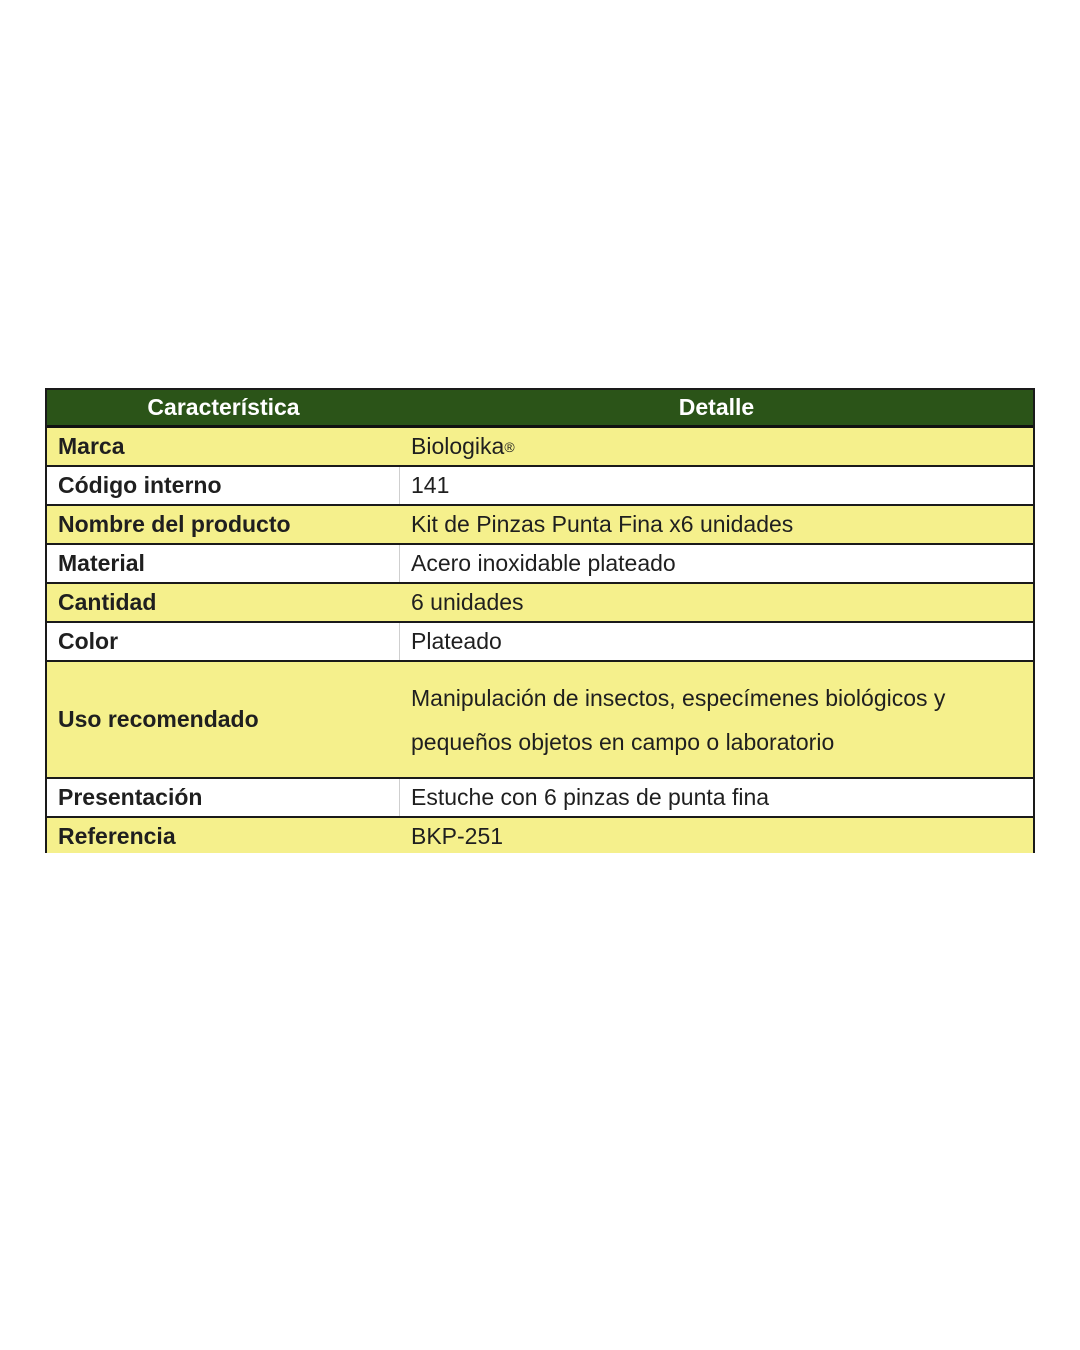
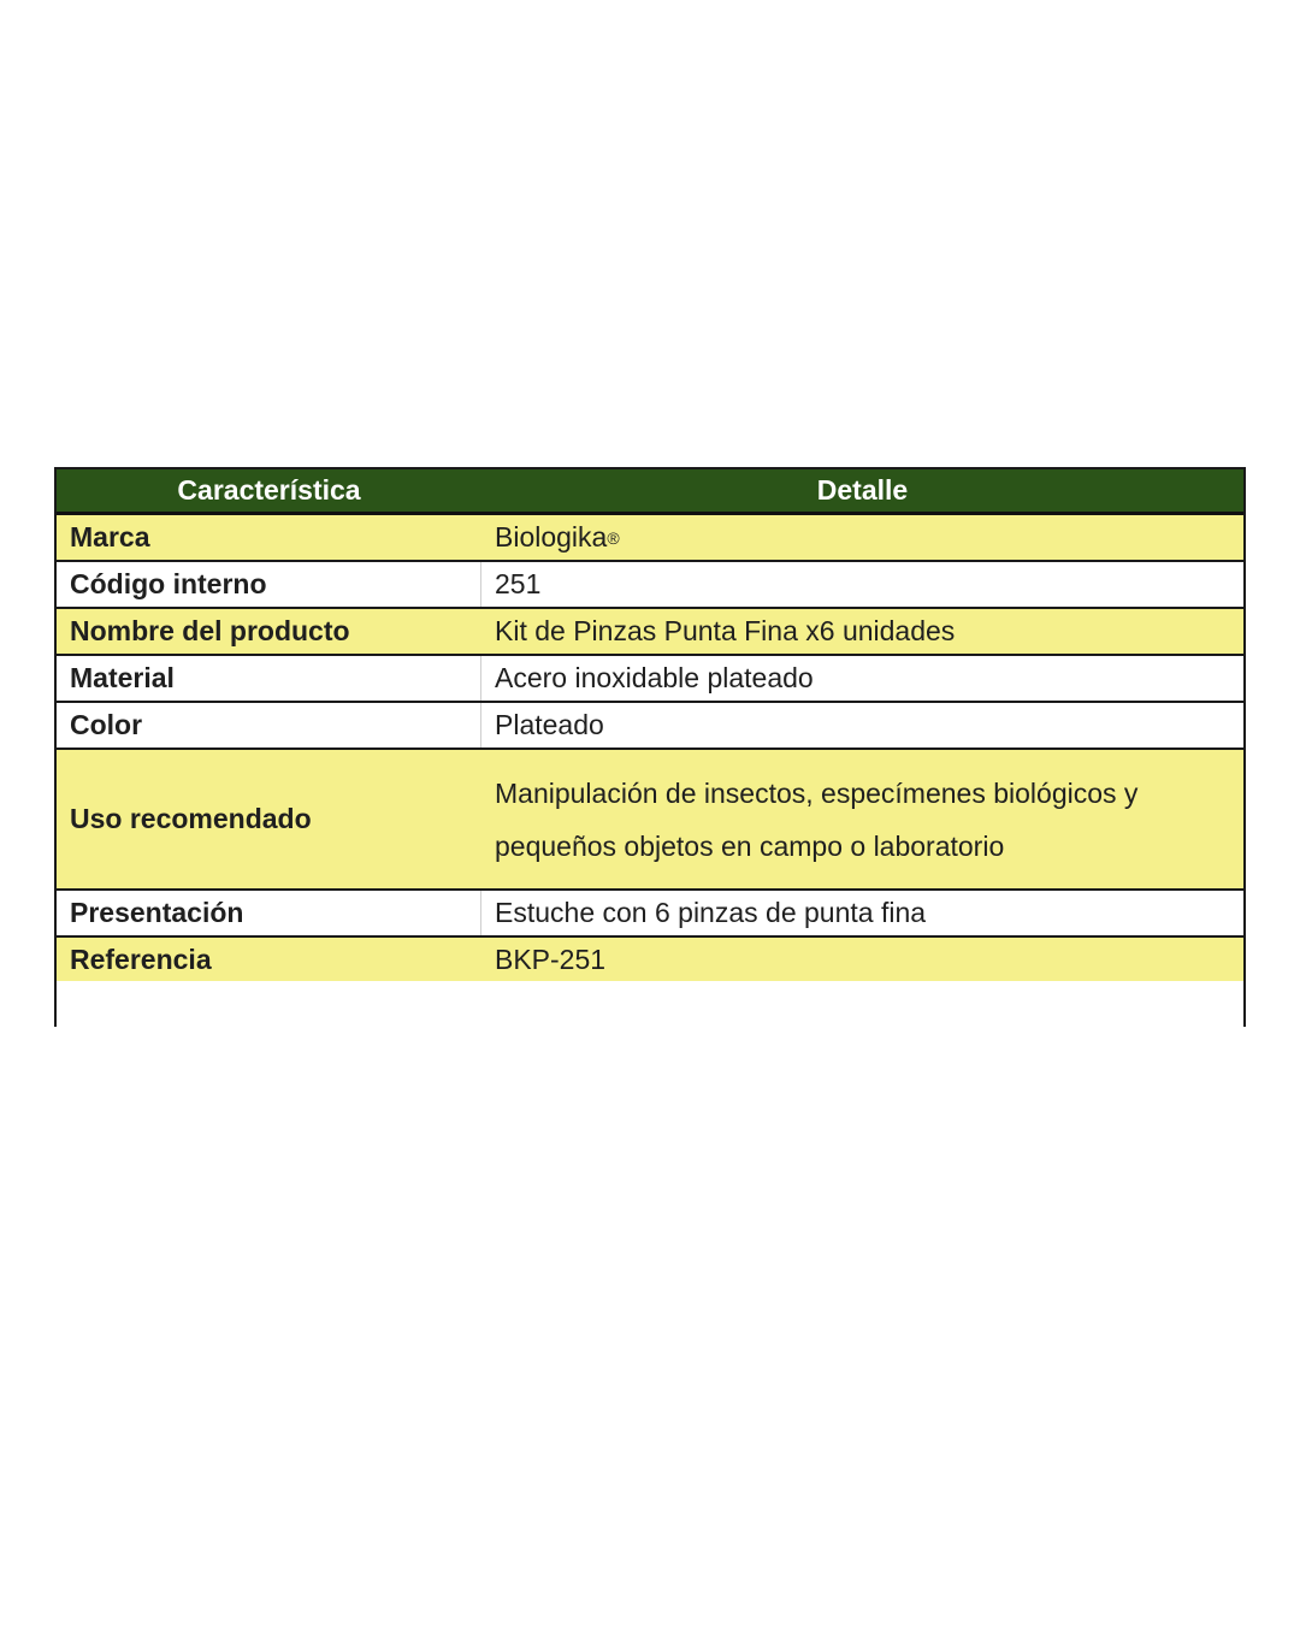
  Característica
  Detalle
  Marca
  Biologika
  ®
  Código interno
- 141
+ 251
  Nombre del producto
  Kit de Pinzas Punta Fina x6 unidades
  Material
  Acero inoxidable plateado
- Cantidad
- 6 unidades
  Color
  Plateado
  Uso recomendado
  Manipulación de insectos, especímenes biológicos y pequeños objetos en campo o laboratorio
  Presentación
  Estuche con 6 pinzas de punta fina
  Referencia
  BKP-251
